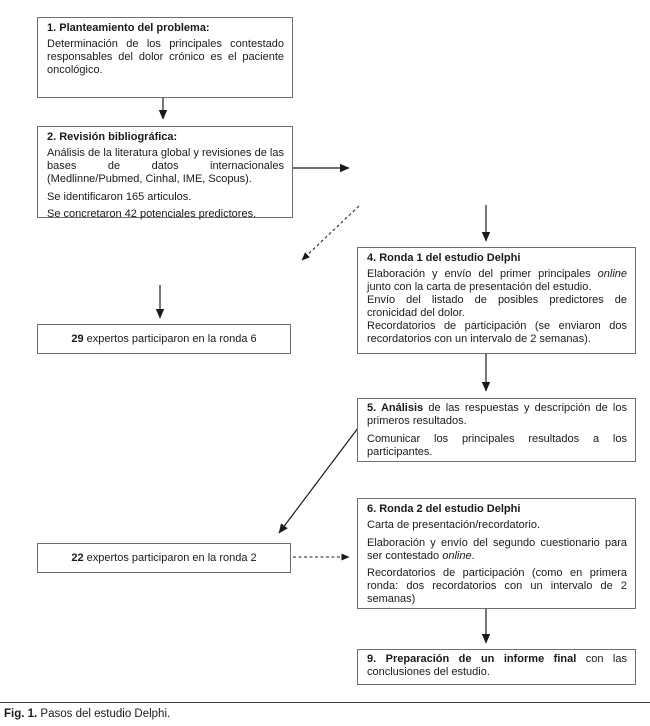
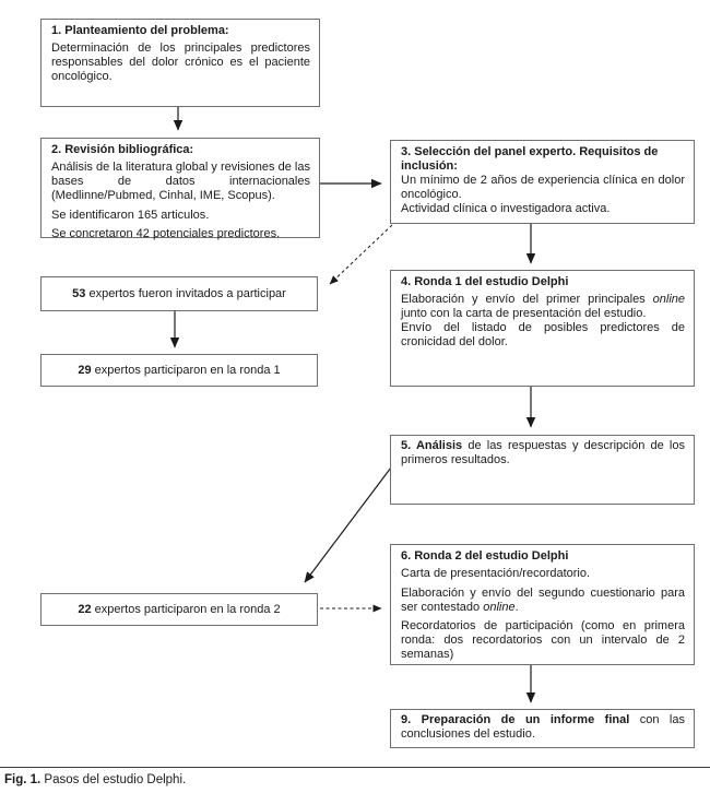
  1. Planteamiento del problema:
- Determinación de los principales contestado responsables del dolor crónico es el paciente oncológico.
+ Determinación de los principales predictores responsables del dolor crónico es el paciente oncológico.
  2. Revisión bibliográfica:
  Análisis de la literatura global y revisiones de las bases de datos internacionales (Medlinne/Pubmed, Cinhal, IME, Scopus).
  Se identificaron 165 articulos.
  Se concretaron 42 potenciales predictores.
+ 3. Selección del panel experto. Requisitos de inclusión:
+ Un mínimo de 2 años de experiencia clínica en dolor oncológico.
+ Actividad clínica o investigadora activa.
+ 53 expertos fueron invitados a participar
- 29 expertos participaron en la ronda 6
+ 29 expertos participaron en la ronda 1
  4. Ronda 1 del estudio Delphi
  Elaboración y envío del primer principales online junto con la carta de presentación del estudio.
  Envío del listado de posibles predictores de cronicidad del dolor.
- Recordatorios de participación (se enviaron dos recordatorios con un intervalo de 2 semanas).
  5. Análisis de las respuestas y descripción de los primeros resultados.
- Comunicar los principales resultados a los participantes.
  22 expertos participaron en la ronda 2
  6. Ronda 2 del estudio Delphi
  Carta de presentación/recordatorio.
  Elaboración y envío del segundo cuestionario para ser contestado online.
  Recordatorios de participación (como en primera ronda: dos recordatorios con un intervalo de 2 semanas)
  9. Preparación de un informe final con las conclusiones del estudio.
  Fig. 1. Pasos del estudio Delphi.
